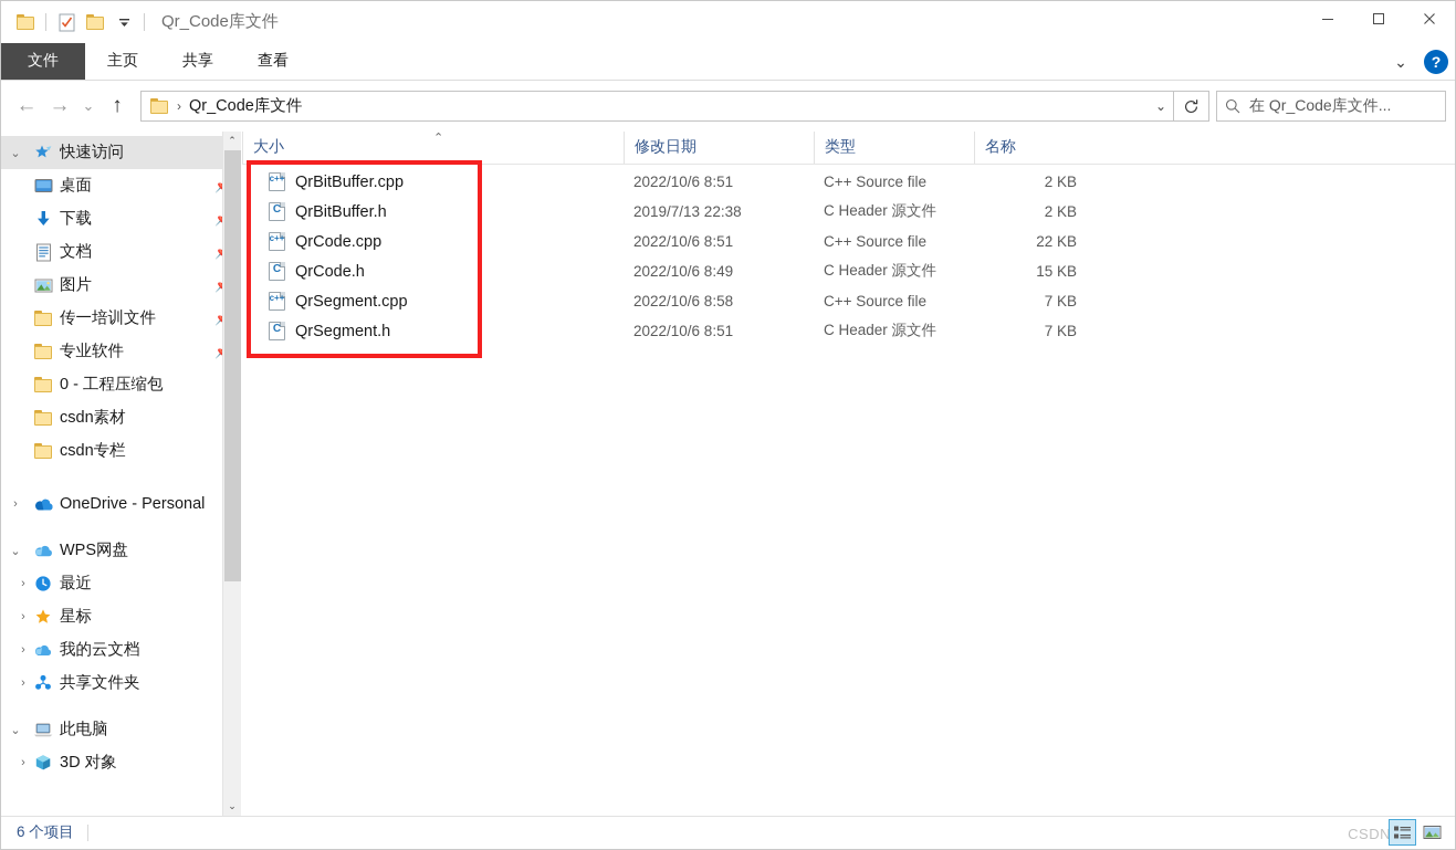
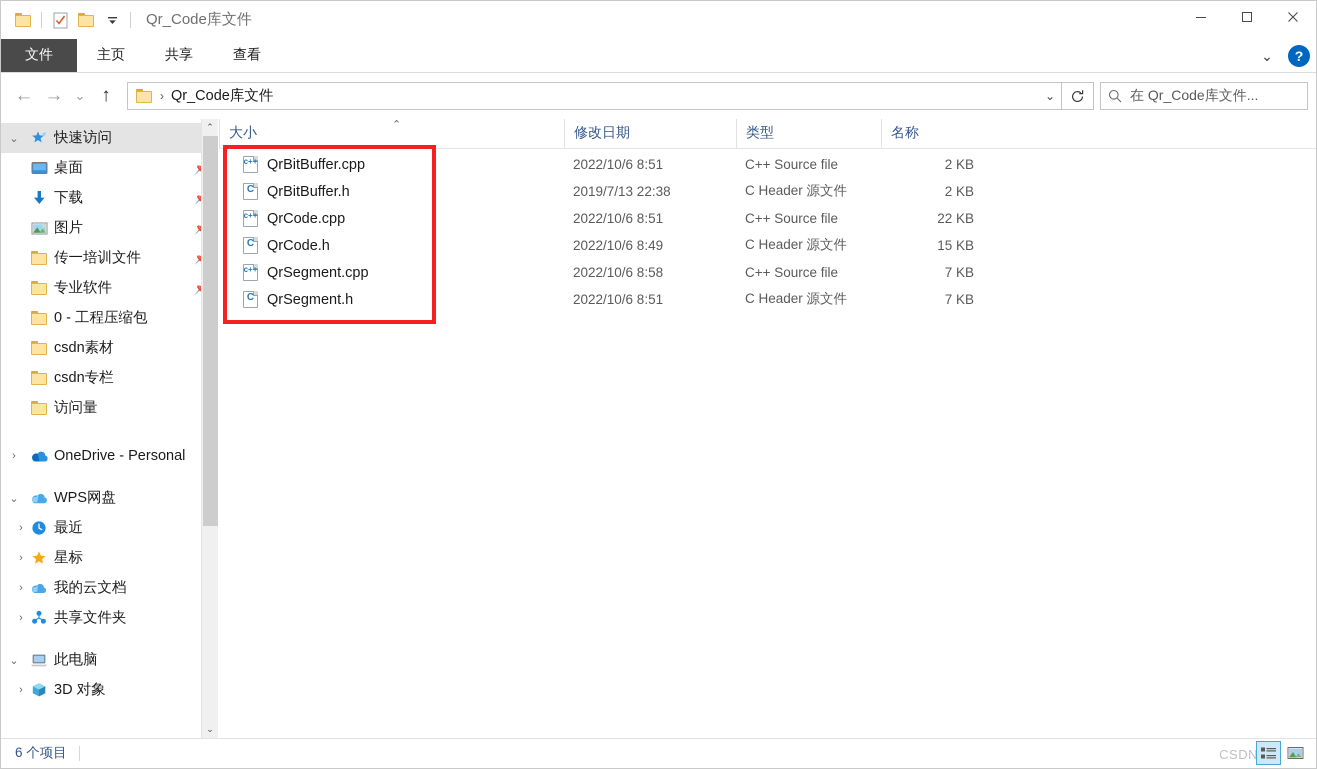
  Qr_Code库文件
  文件
  主页
  共享
  查看
  ⌄
  ?
  ←
  →
  ⌄
  ↑
  ›
  Qr_Code库文件
  ⌄
  在 Qr_Code库文件...
  ⌄
  快速访问
  桌面
  下载
- 文档
  图片
  传一培训文件
  专业软件
  0 - 工程压缩包
  csdn素材
  csdn专栏
+ 访问量
  ›
  OneDrive - Personal
  ⌄
  WPS网盘
  ›
  最近
  ›
  星标
  ›
  我的云文档
  ›
  共享文件夹
  ⌄
  此电脑
  ›
  3D 对象
  ⌃
  ⌄
  ⌃
  大小
  修改日期
  类型
  名称
  c++
  QrBitBuffer.cpp
  2022/10/6 8:51
  C++ Source file
  2 KB
  C
  QrBitBuffer.h
  2019/7/13 22:38
  C Header 源文件
  2 KB
  c++
  QrCode.cpp
  2022/10/6 8:51
  C++ Source file
  22 KB
  C
  QrCode.h
  2022/10/6 8:49
  C Header 源文件
  15 KB
  c++
  QrSegment.cpp
  2022/10/6 8:58
  C++ Source file
  7 KB
  C
  QrSegment.h
  2022/10/6 8:51
  C Header 源文件
  7 KB
  6 个项目
  CSDN
